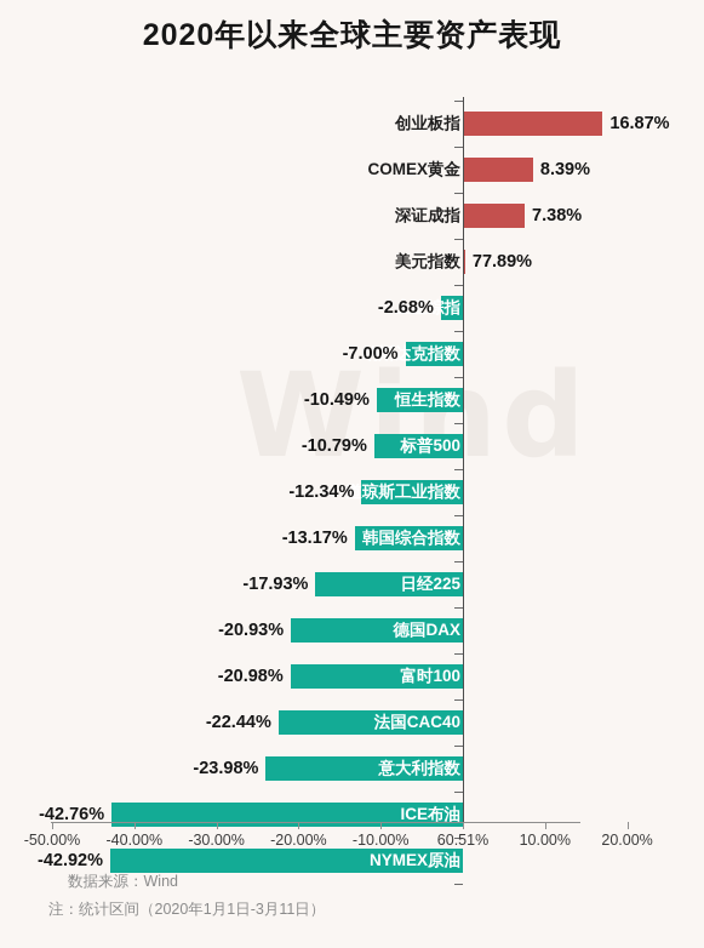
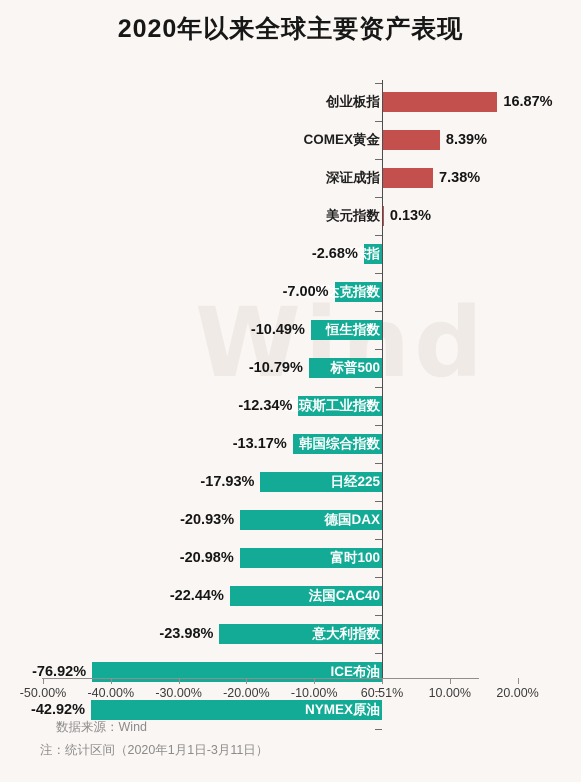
  2020年以来全球主要资产表现
  Wind
  创业板指
  16.87%
  COMEX黄金
  8.39%
  深证成指
  7.38%
  美元指数
- 77.89%
+ 0.13%
  上证综指
  -2.68%
  纳斯达克指数
  -7.00%
  恒生指数
  -10.49%
  标普500
  -10.79%
  道琼斯工业指数
  -12.34%
  韩国综合指数
  -13.17%
  日经225
  -17.93%
  德国DAX
  -20.93%
  富时100
  -20.98%
  法国CAC40
  -22.44%
  意大利指数
  -23.98%
  ICE布油
- -42.76%
+ -76.92%
  NYMEX原油
  -42.92%
  -50.00%
  -40.00%
  -30.00%
  -20.00%
  -10.00%
  60.51%
  10.00%
  20.00%
  数据来源：Wind
  注：统计区间（2020年1月1日-3月11日）
